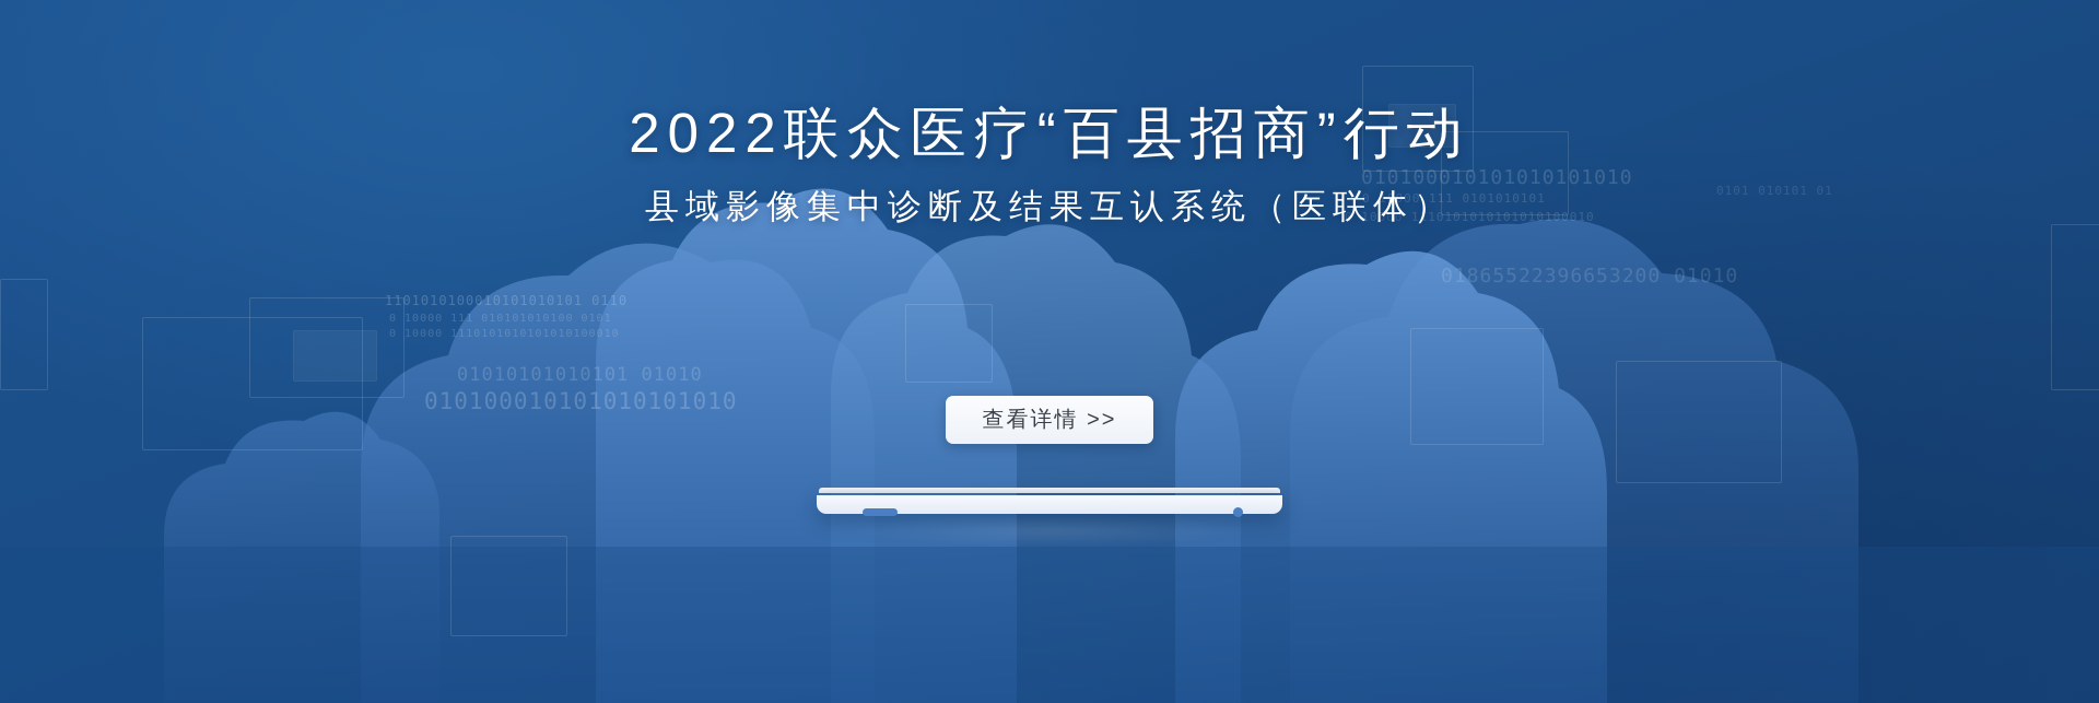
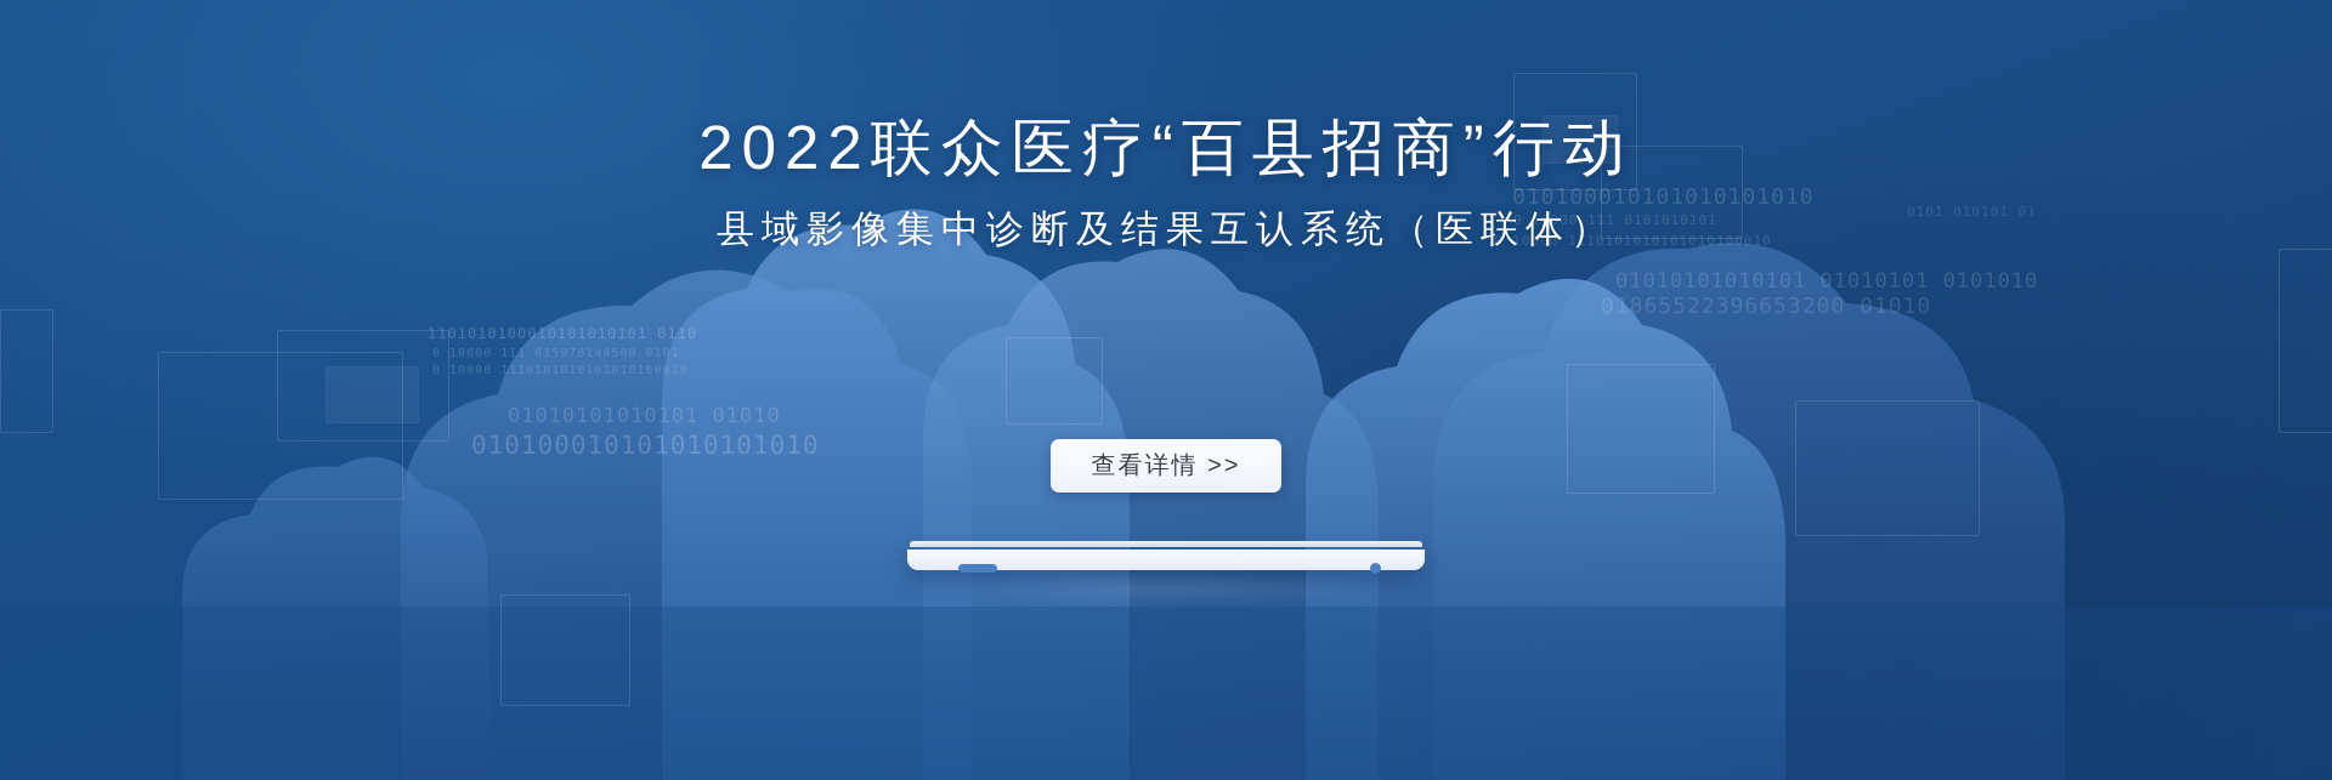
  1101010100010101010101 0110
- 0 10000 111 010101010100 0101
+ 0 10000 111 015978144500 0101
  0 10000 1110101010101010100010
  01010101010101 01010
  010100010101010101010
  010100010101010101010
  0 10000 111 0101010101
  0 10000 1110101010101010100010
+ 01010101010101 01010101 0101010
  01865522396653200 01010
  0101 010101 01
  2022联众医疗“百县招商”行动
  县域影像集中诊断及结果互认系统（医联体）
  查看详情 >>
